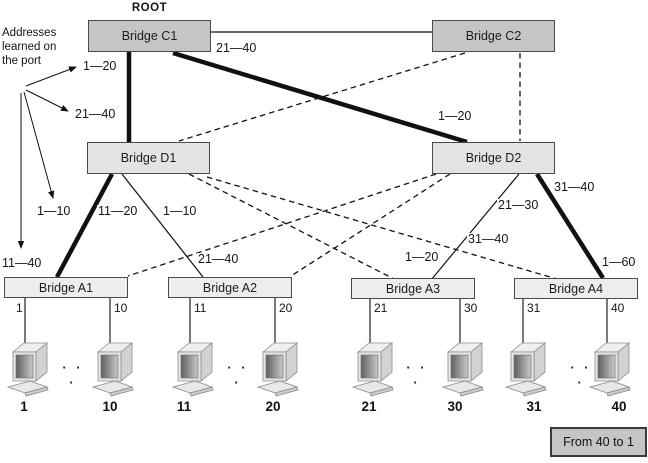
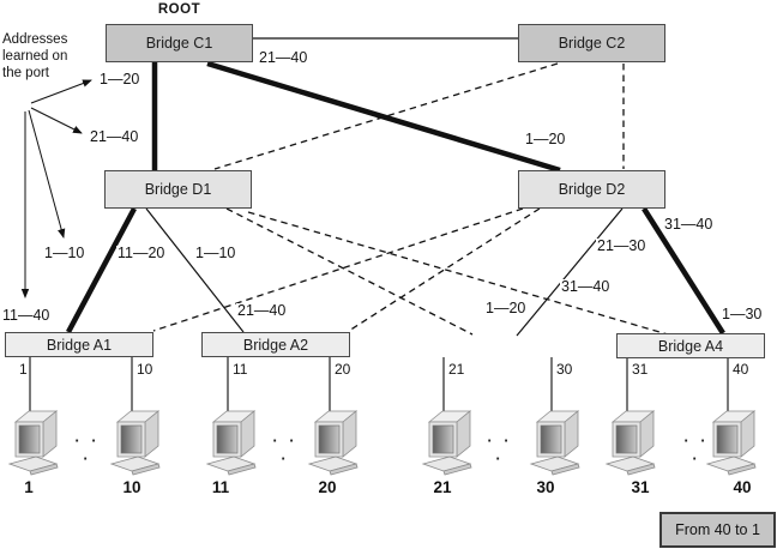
  Addresses
  learned on
  the port
  ROOT
  Bridge C1
  Bridge C2
  Bridge D1
  Bridge D2
  Bridge A1
  Bridge A2
- Bridge A3
  Bridge A4
  1—20
  21—40
  1—10
  11—40
  21—40
  1—20
  11—20
  1—10
  21—40
  21—30
  31—40
  31—40
  1—20
- 1—60
+ 1—30
  1
  10
  11
  20
  21
  30
  31
  40
  1
  10
  11
  20
  21
  30
  31
  40
  · · ·
  · · ·
  · · ·
  · · ·
  From 40 to 1
